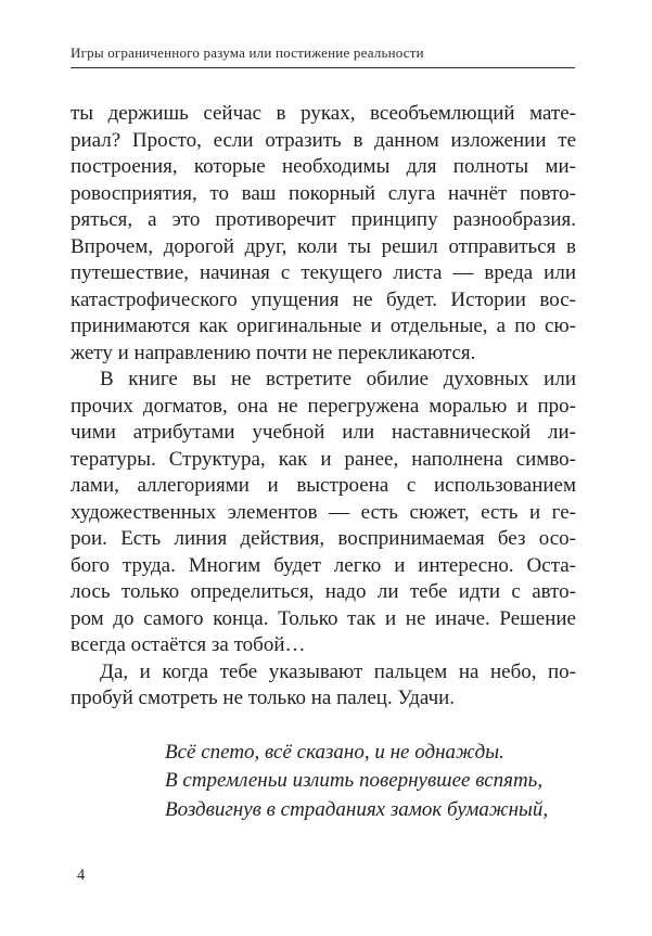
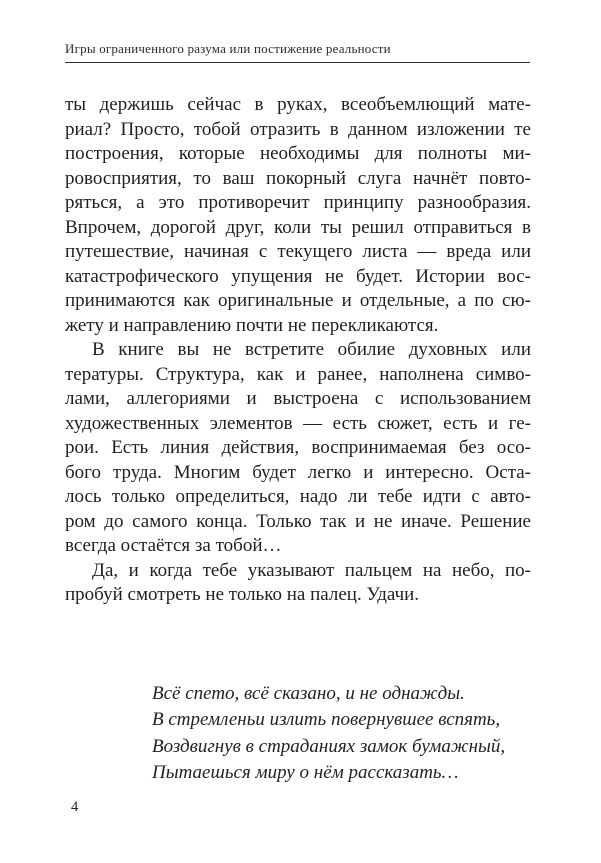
  Игры ограниченного разума или постижение реальности
  ты держишь сейчас в руках, всеобъемлющий мате-
- риал? Просто, если отразить в данном изложении те
+ риал? Просто, тобой отразить в данном изложении те
  построения, которые необходимы для полноты ми-
  ровосприятия, то ваш покорный слуга начнёт повто-
  ряться, а это противоречит принципу разнообразия.
  Впрочем, дорогой друг, коли ты решил отправиться в
  путешествие, начиная с текущего листа — вреда или
  катастрофического упущения не будет. Истории вос-
  принимаются как оригинальные и отдельные, а по сю-
  жету и направлению почти не перекликаются.
  В книге вы не встретите обилие духовных или
- прочих догматов, она не перегружена моралью и про-
- чими атрибутами учебной или наставнической ли-
  тературы. Структура, как и ранее, наполнена симво-
  лами, аллегориями и выстроена с использованием
  художественных элементов — есть сюжет, есть и ге-
  рои. Есть линия действия, воспринимаемая без осо-
  бого труда. Многим будет легко и интересно. Оста-
  лось только определиться, надо ли тебе идти с авто-
  ром до самого конца. Только так и не иначе. Решение
  всегда остаётся за тобой…
  Да, и когда тебе указывают пальцем на небо, по-
  пробуй смотреть не только на палец. Удачи.
  Всё спето, всё сказано, и не однажды.
  В стремленьи излить повернувшее вспять,
  Воздвигнув в страданиях замок бумажный,
+ Пытаешься миру о нём рассказать…
  4
